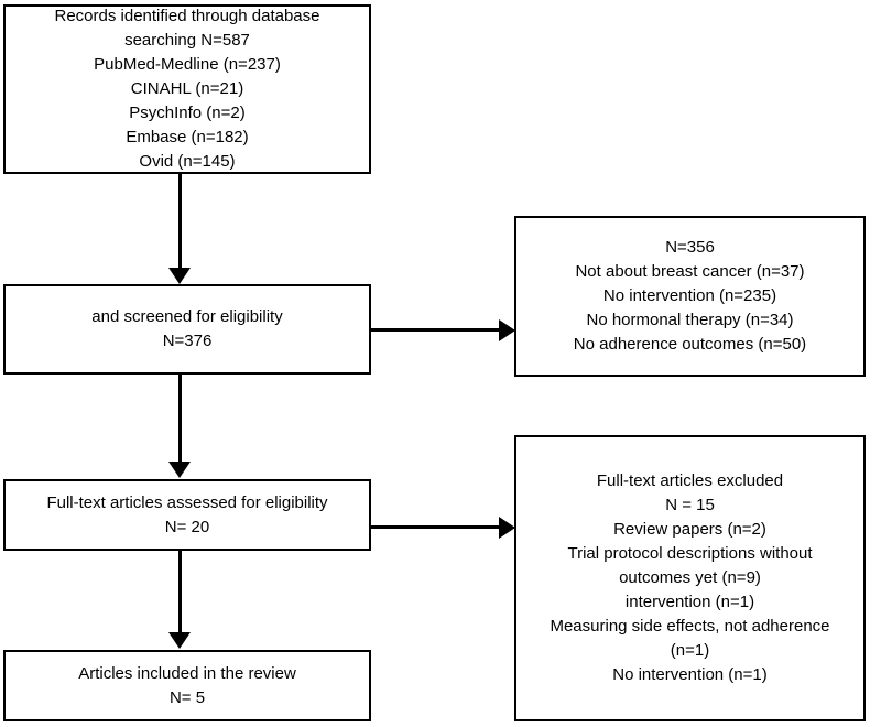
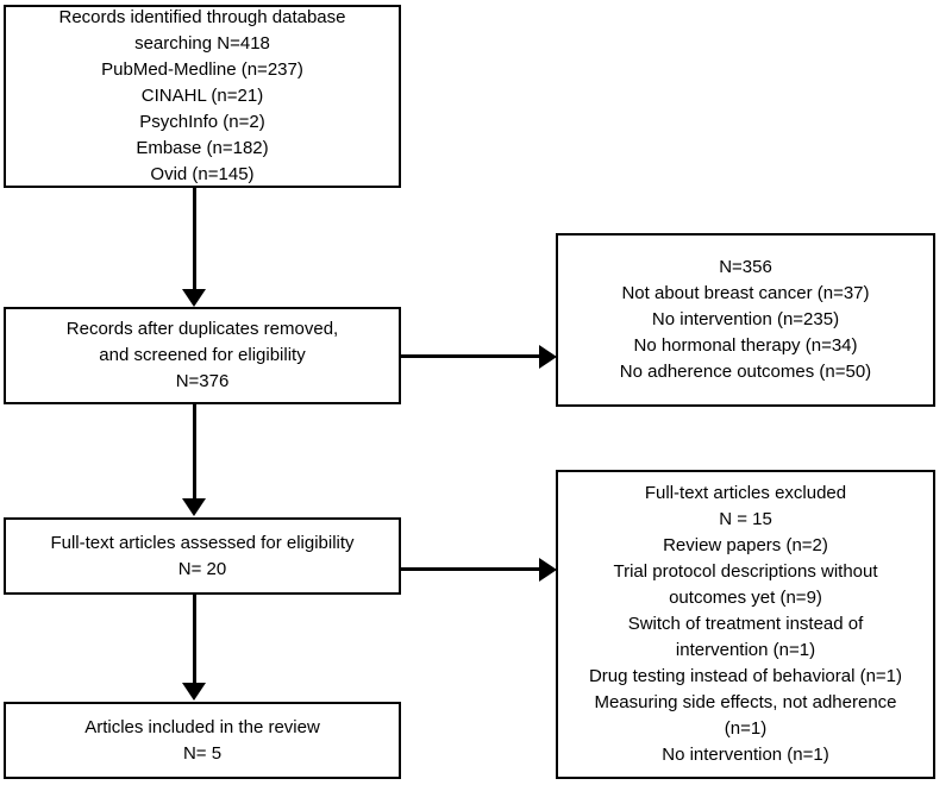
  Records identified through database
- searching N=587
+ searching N=418
  PubMed-Medline (n=237)
  CINAHL (n=21)
  PsychInfo (n=2)
  Embase (n=182)
  Ovid (n=145)
+ Records after duplicates removed,
  and screened for eligibility
  N=376
  Full-text articles assessed for eligibility
  N= 20
  Articles included in the review
  N= 5
  N=356
  Not about breast cancer (n=37)
  No intervention (n=235)
  No hormonal therapy (n=34)
  No adherence outcomes (n=50)
  Full-text articles excluded
  N = 15
  Review papers (n=2)
  Trial protocol descriptions without
  outcomes yet (n=9)
+ Switch of treatment instead of
  intervention (n=1)
+ Drug testing instead of behavioral (n=1)
  Measuring side effects, not adherence
  (n=1)
  No intervention (n=1)
